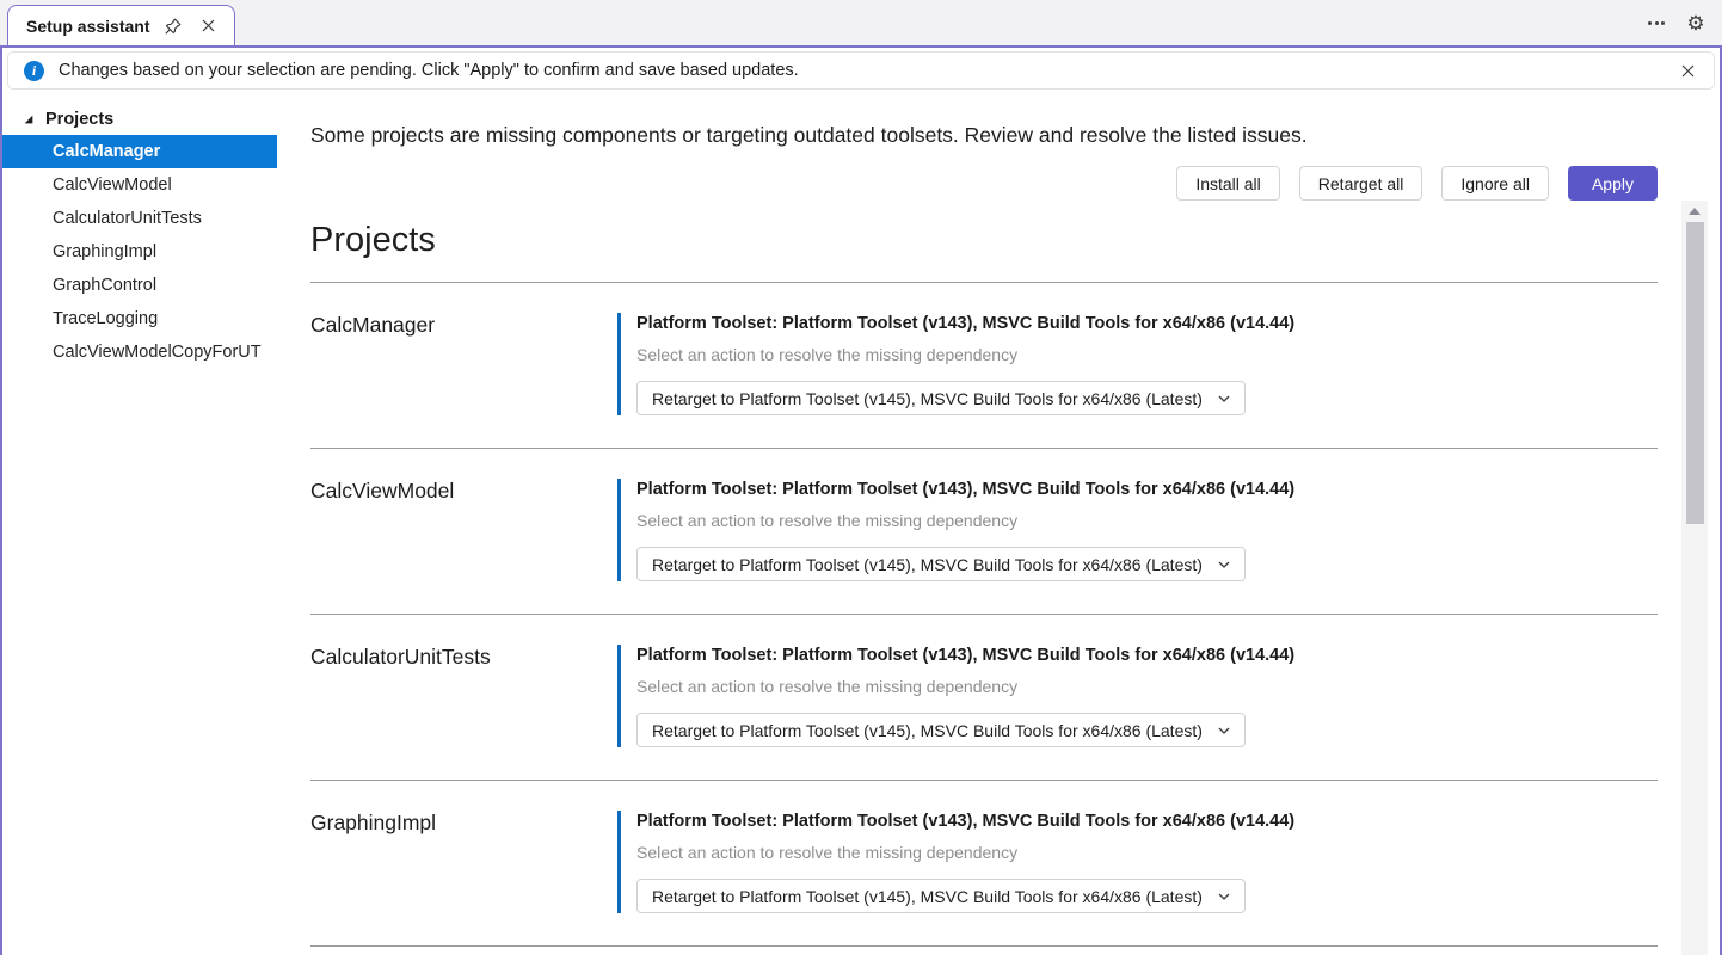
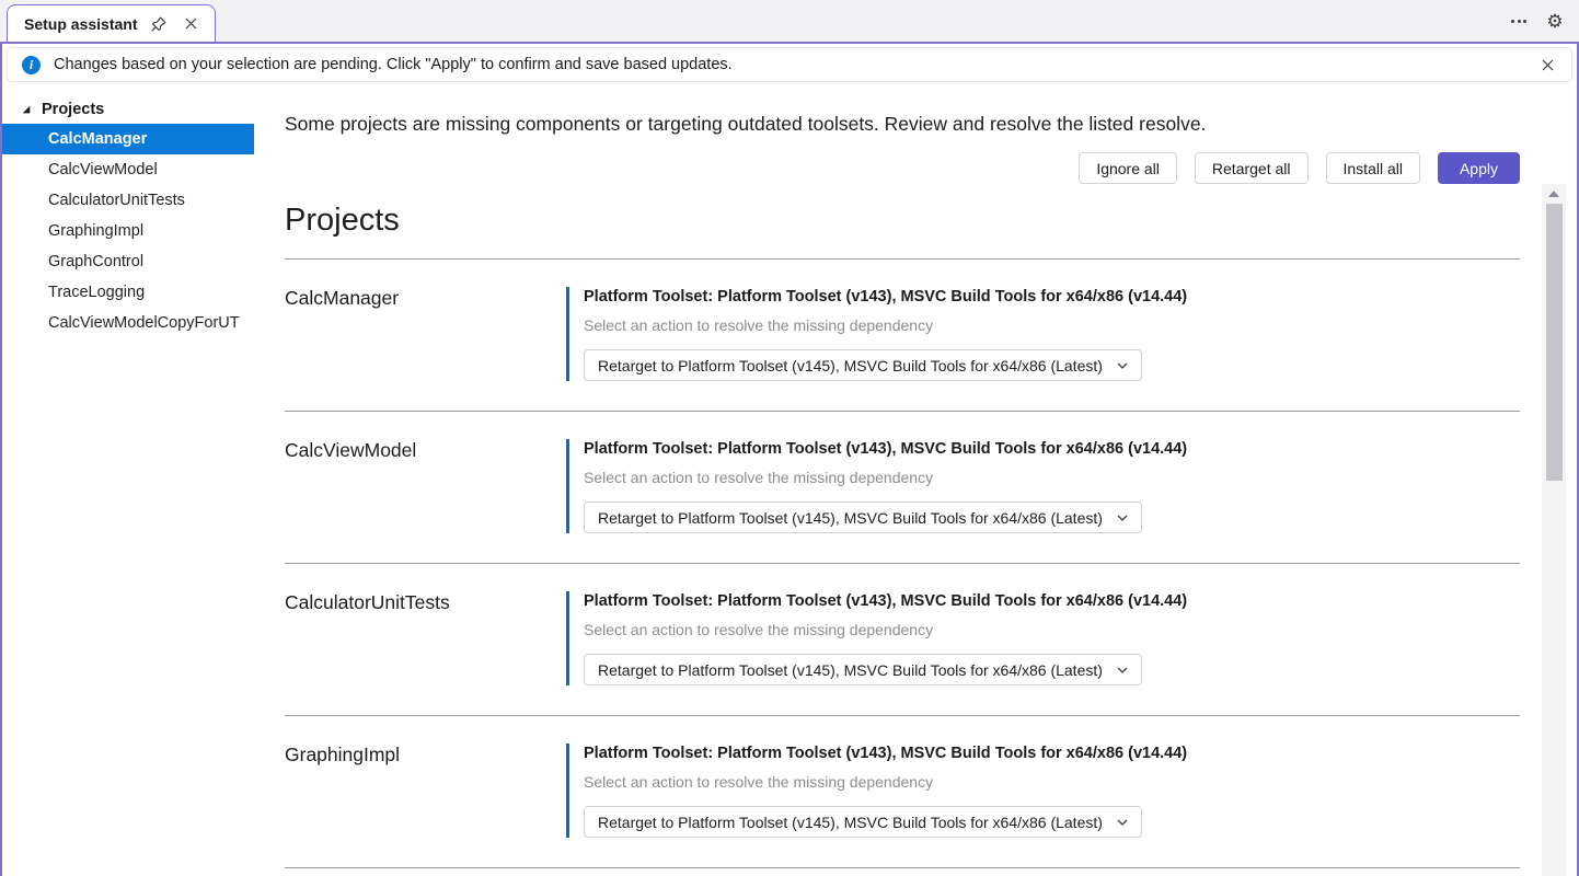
  Setup assistant
  ⚙
  i
  Changes based on your selection are pending. Click "Apply" to confirm and save based updates.
  Projects
  CalcManager
  CalcViewModel
  CalculatorUnitTests
  GraphingImpl
  GraphControl
  TraceLogging
  CalcViewModelCopyForUT
- Some projects are missing components or targeting outdated toolsets. Review and resolve the listed issues.
+ Some projects are missing components or targeting outdated toolsets. Review and resolve the listed resolve.
- Install all
+ Ignore all
  Retarget all
- Ignore all
+ Install all
  Apply
  Projects
  CalcManager
  Platform Toolset: Platform Toolset (v143), MSVC Build Tools for x64/x86 (v14.44)
  Select an action to resolve the missing dependency
  Retarget to Platform Toolset (v145), MSVC Build Tools for x64/x86 (Latest)
  CalcViewModel
  Platform Toolset: Platform Toolset (v143), MSVC Build Tools for x64/x86 (v14.44)
  Select an action to resolve the missing dependency
  Retarget to Platform Toolset (v145), MSVC Build Tools for x64/x86 (Latest)
  CalculatorUnitTests
  Platform Toolset: Platform Toolset (v143), MSVC Build Tools for x64/x86 (v14.44)
  Select an action to resolve the missing dependency
  Retarget to Platform Toolset (v145), MSVC Build Tools for x64/x86 (Latest)
  GraphingImpl
  Platform Toolset: Platform Toolset (v143), MSVC Build Tools for x64/x86 (v14.44)
  Select an action to resolve the missing dependency
  Retarget to Platform Toolset (v145), MSVC Build Tools for x64/x86 (Latest)
